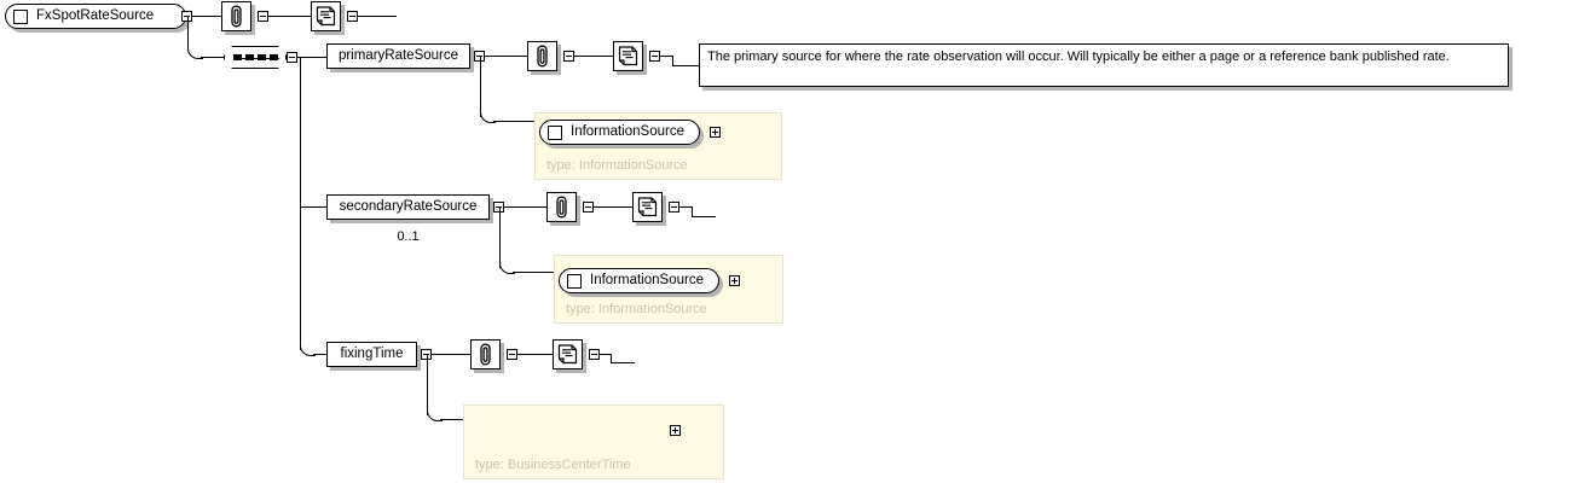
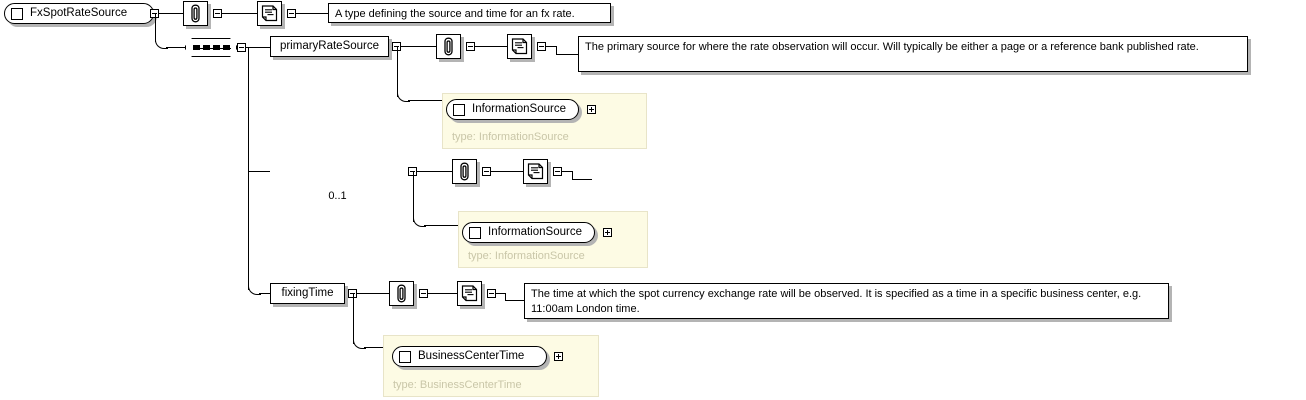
  FxSpotRateSource
+ A type defining the source and time for an fx rate.
  primaryRateSource
  The primary source for where the rate observation will occur. Will typically be either a page or a reference bank published rate.
  type: InformationSource
  InformationSource
- secondaryRateSource
  0..1
  type: InformationSource
  InformationSource
  fixingTime
+ The time at which the spot currency exchange rate will be observed. It is specified as a time in a specific business center, e.g. 11:00am London time.
  type: BusinessCenterTime
+ BusinessCenterTime
